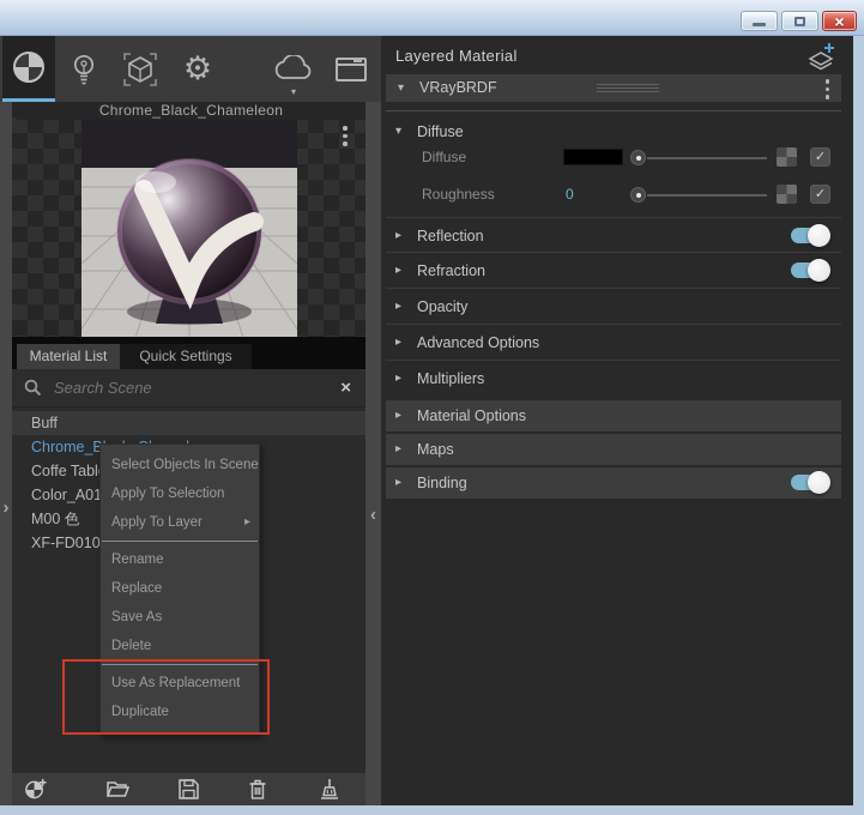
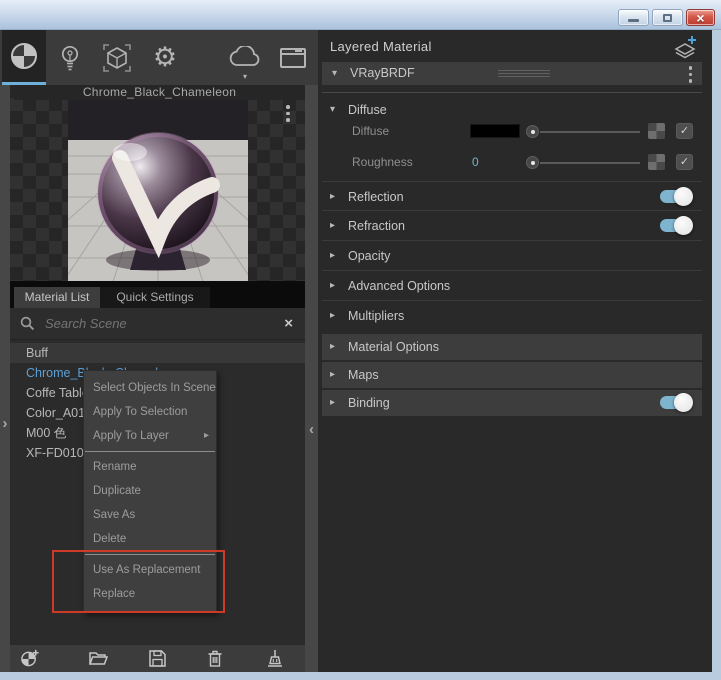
  ×
  ⚙
  ▾
  ›
  Chrome_Black_Chameleon
  Material List
  Quick Settings
  Search Scene
  ×
  Buff
  Coffe Tabl
  Color_A01
  M00 色
  XF-FD010
  Select Objects In Scene
  Apply To Selection
  Apply To Layer
  ▸
  Rename
- Replace
+ Duplicate
  Save As
  Delete
  Use As Replacement
- Duplicate
+ Replace
  ‹
  Layered Material
  ▾
  VRayBRDF
  ▾
  Diffuse
  Diffuse
  ✓
  Roughness
  0
  ✓
  ▸
  Reflection
  ▸
  Refraction
  ▸
  Opacity
  ▸
  Advanced Options
  ▸
  Multipliers
  ▸
  Material Options
  ▸
  Maps
  ▸
  Binding
